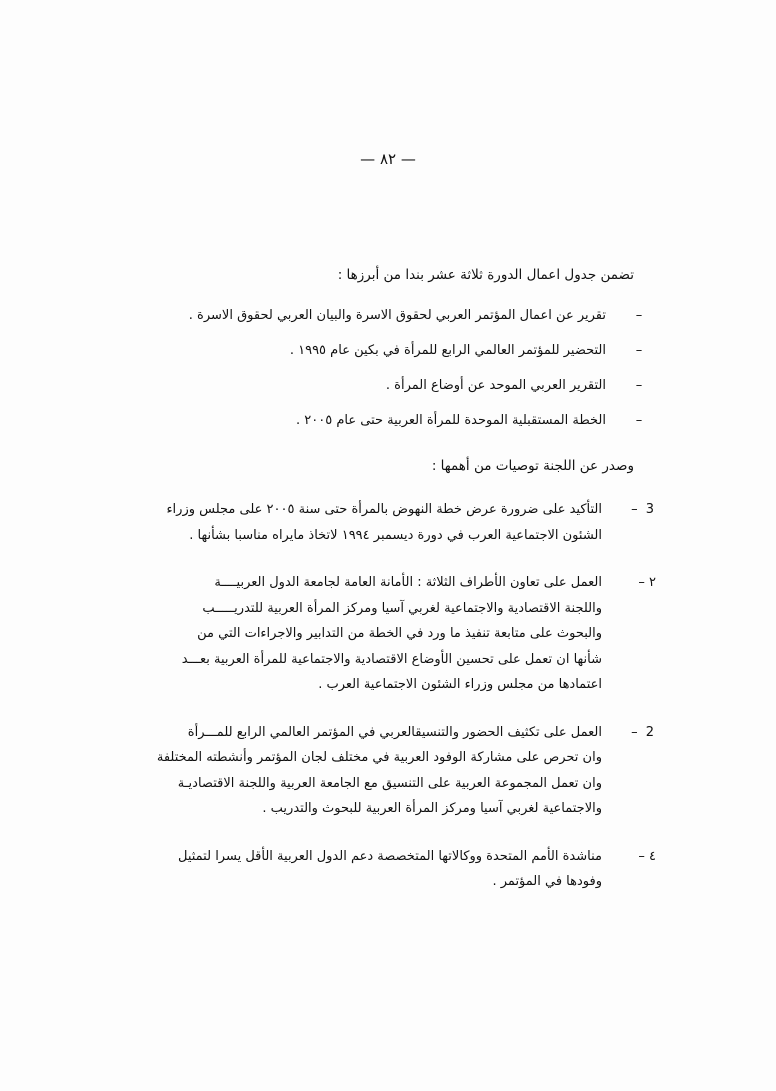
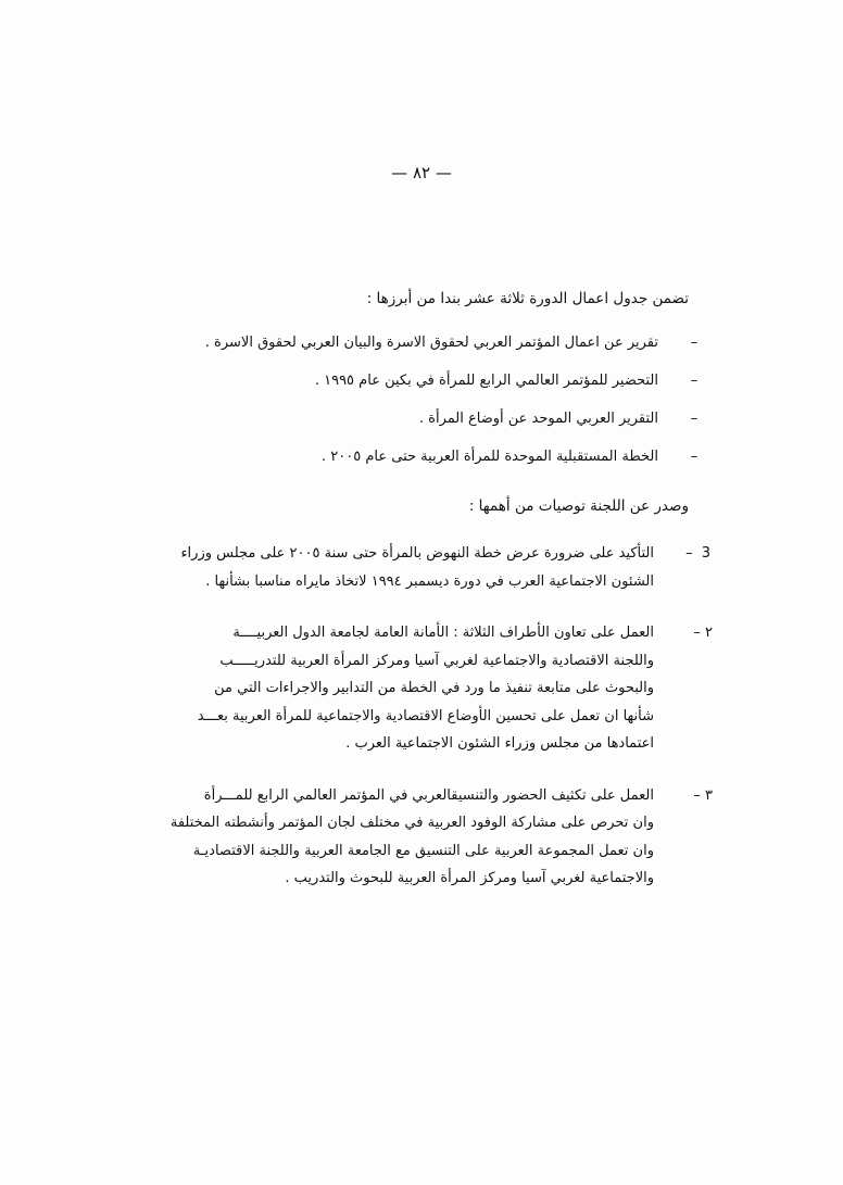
  — ٨٢ —
  تضمن جدول اعمال الدورة ثلاثة عشر بندا من أبرزها :
  –
  تقرير عن اعمال المؤتمر العربي لحقوق الاسرة والبيان العربي لحقوق الاسرة .
  –
  التحضير للمؤتمر العالمي الرابع للمرأة في بكين عام ١٩٩٥ .
  –
  التقرير العربي الموحد عن أوضاع المرأة .
  –
  الخطة المستقبلية الموحدة للمرأة العربية حتى عام ٢٠٠٥ .
  وصدر عن اللجنة توصيات من أهمها :
  3 –
  التأكيد على ضرورة عرض خطة النهوض بالمرأة حتى سنة ٢٠٠٥ على مجلس وزراء
  الشئون الاجتماعية العرب في دورة ديسمبر ١٩٩٤ لاتخاذ مايراه مناسبا بشأنها .
  ٢ –
  العمل على تعاون الأطراف الثلاثة : الأمانة العامة لجامعة الدول العربيــــة
  واللجنة الاقتصادية والاجتماعية لغربي آسيا ومركز المرأة العربية للتدريـــــب
  والبحوث على متابعة تنفيذ ما ورد في الخطة من التدابير والاجراءات التي من
  شأنها ان تعمل على تحسين الأوضاع الاقتصادية والاجتماعية للمرأة العربية بعـــد
  اعتمادها من مجلس وزراء الشئون الاجتماعية العرب .
- 2 –
+ ٣ –
  العمل على تكثيف الحضور والتنسيقالعربي في المؤتمر العالمي الرابع للمـــرأة
  وان تحرص على مشاركة الوفود العربية في مختلف لجان المؤتمر وأنشطته المختلفة
  وان تعمل المجموعة العربية على التنسيق مع الجامعة العربية واللجنة الاقتصاديـة
  والاجتماعية لغربي آسيا ومركز المرأة العربية للبحوث والتدريب .
- ٤ –
- مناشدة الأمم المتحدة ووكالاتها المتخصصة دعم الدول العربية الأقل يسرا لتمثيل
- وفودها في المؤتمر .
